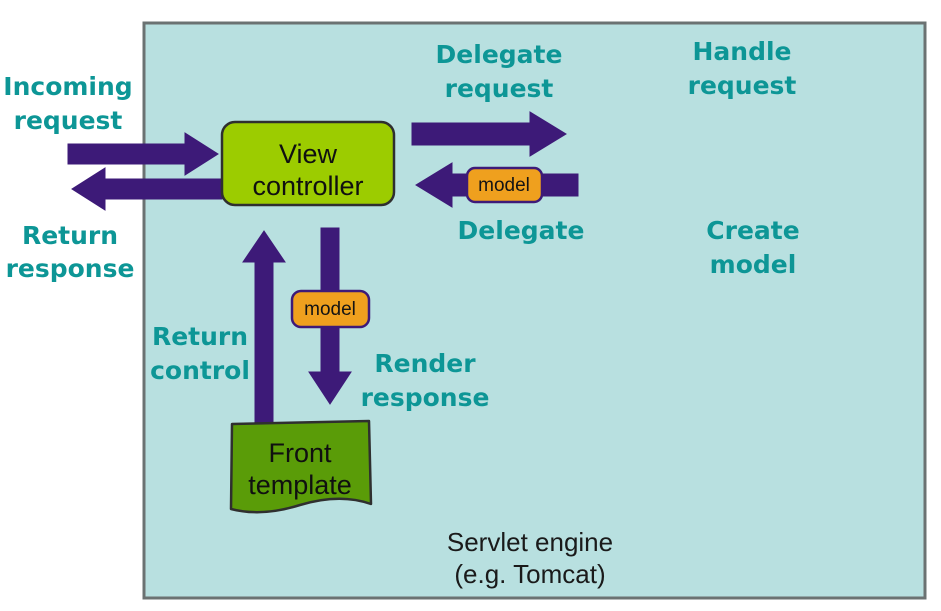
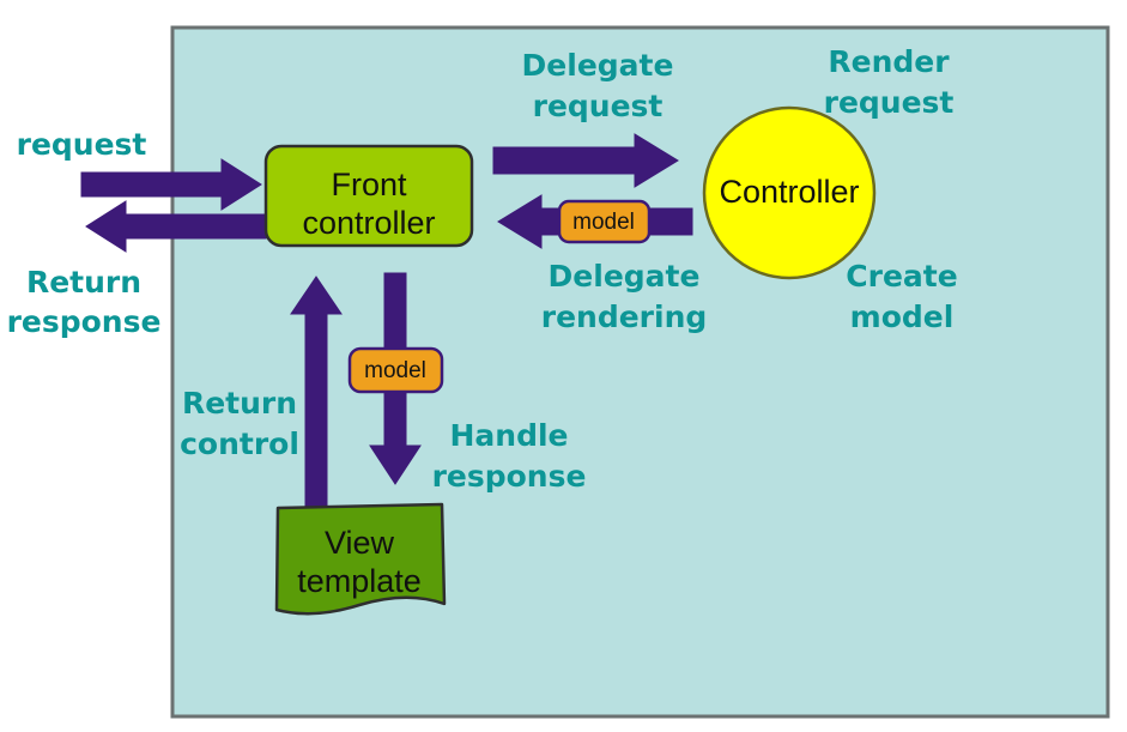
- View
+ Front
  controller
+ Controller
- Front
+ View
  template
  model
  model
- Incoming
  request
  Return
  response
  Delegate
  request
- Handle
+ Render
  request
  Delegate
+ rendering
  Create
  model
  Return
  control
- Render
+ Handle
  response
- Servlet engine
- (e.g. Tomcat)
